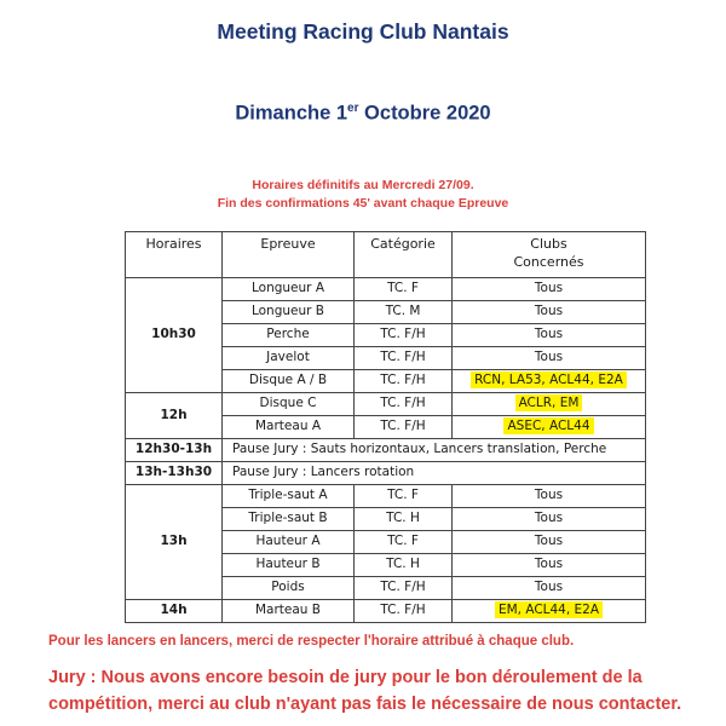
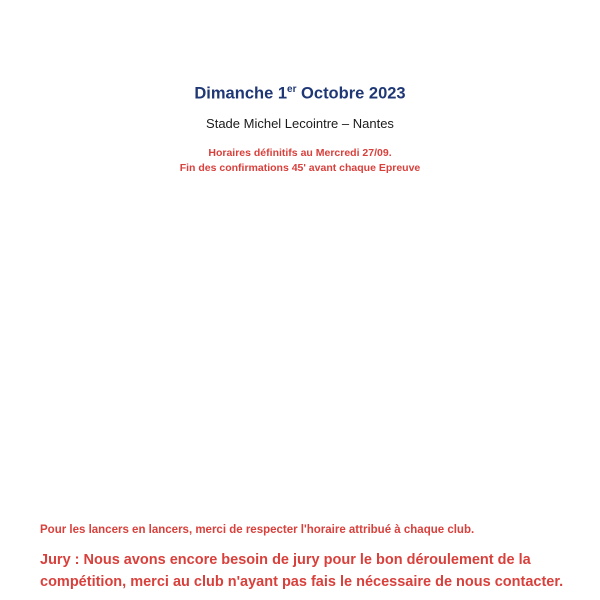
- Meeting Racing Club Nantais
- Dimanche 1er Octobre 2020
+ Dimanche 1er Octobre 2023
+ Stade Michel Lecointre – Nantes
  Horaires définitifs au Mercredi 27/09.
  Fin des confirmations 45' avant chaque Epreuve
- Horaires	Epreuve	Catégorie	Clubs Concernés
- 10h30	Longueur A	TC. F	Tous
- Longueur B	TC. M	Tous
- Perche	TC. F/H	Tous
- Javelot	TC. F/H	Tous
- Disque A / B	TC. F/H	RCN, LA53, ACL44, E2A
- 12h	Disque C	TC. F/H	ACLR, EM
- Marteau A	TC. F/H	ASEC, ACL44
- 12h30-13h	Pause Jury : Sauts horizontaux, Lancers translation, Perche
- 13h-13h30	Pause Jury : Lancers rotation
- 13h	Triple-saut A	TC. F	Tous
- Triple-saut B	TC. H	Tous
- Hauteur A	TC. F	Tous
- Hauteur B	TC. H	Tous
- Poids	TC. F/H	Tous
- 14h	Marteau B	TC. F/H	EM, ACL44, E2A
  Pour les lancers en lancers, merci de respecter l'horaire attribué à chaque club.
  Jury : Nous avons encore besoin de jury pour le bon déroulement de la compétition, merci au club n'ayant pas fais le nécessaire de nous contacter.
